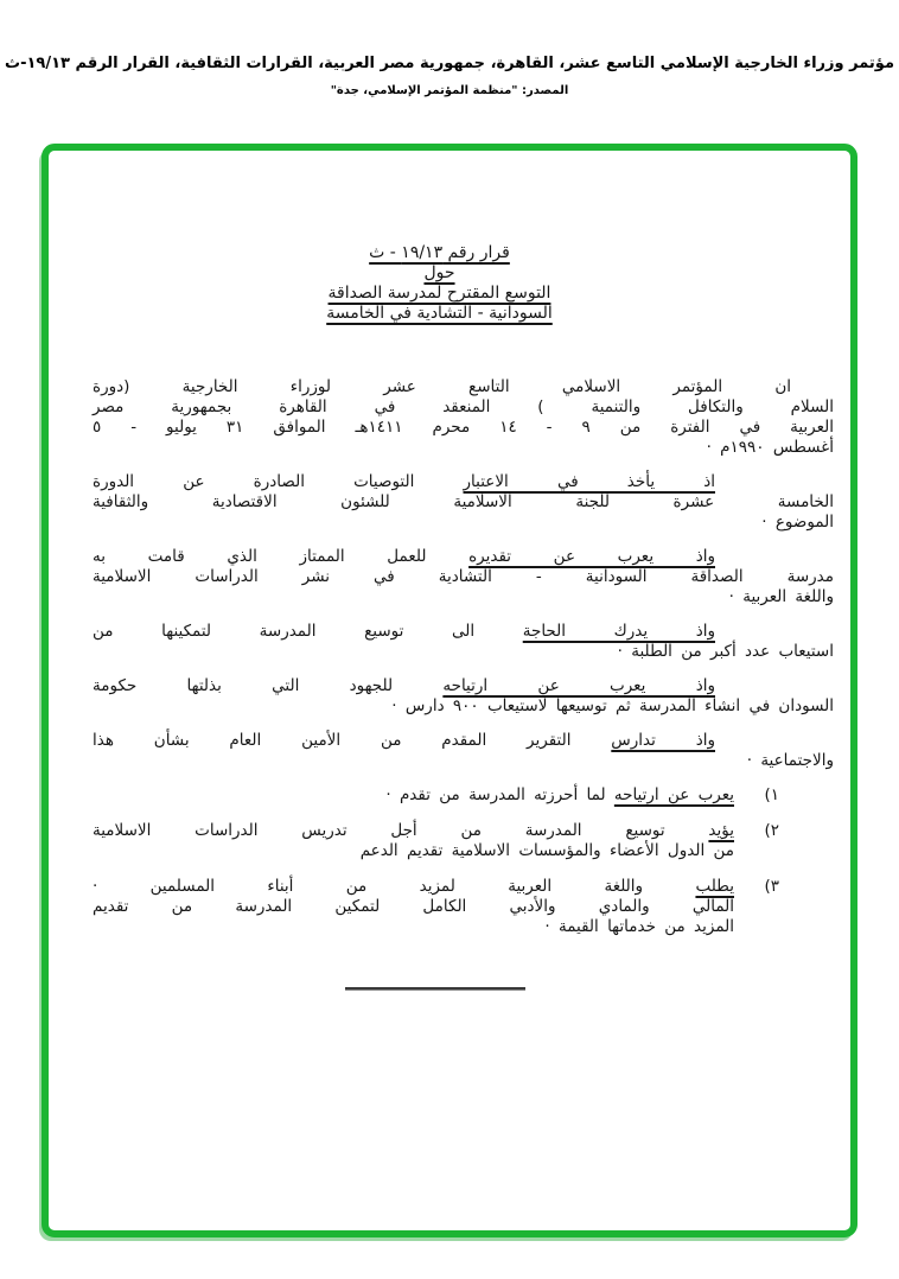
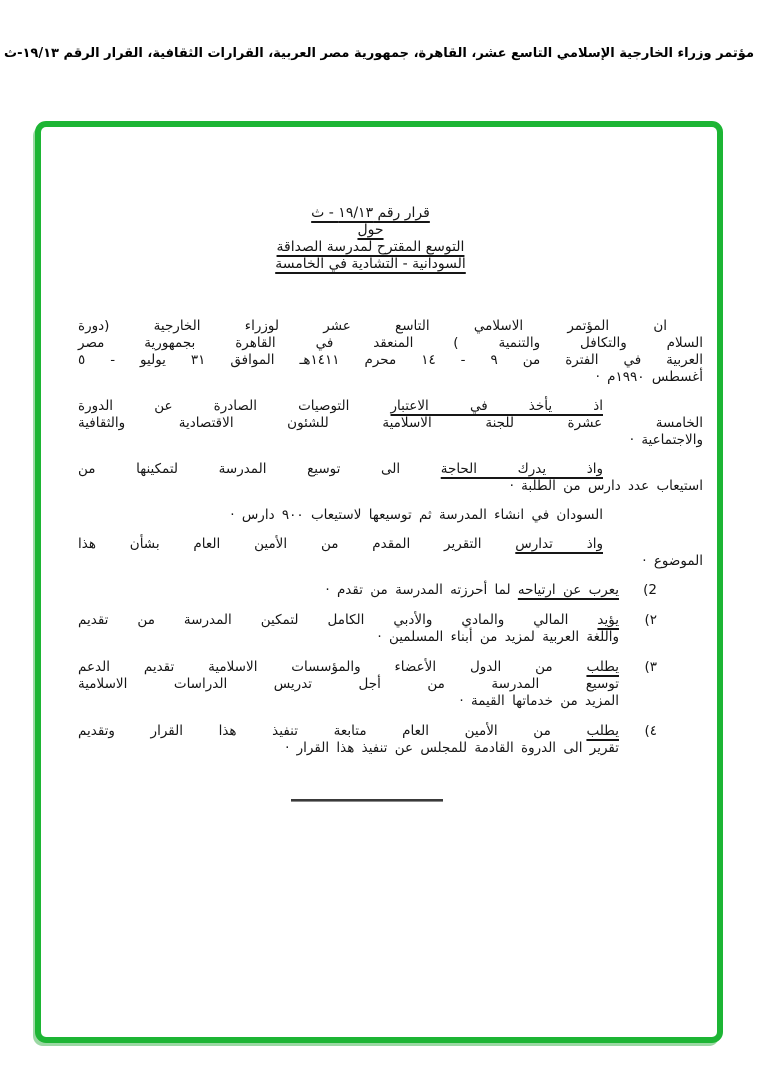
  مؤتمر وزراء الخارجية الإسلامي التاسع عشر، القاهرة، جمهورية مصر العربية، القرارات الثقافية، القرار الرقم ١٩/١٣-ث
- المصدر: "منظمة المؤتمر الإسلامي، جدة"
  قرار رقم ١٩/١٣ - ث
  حول
  التوسع المقترح لمدرسة الصداقة
  السودانية - التشادية في الخامسة
  ان المؤتمر الاسلامي التاسع عشر لوزراء الخارجية (دورة
  السلام والتكافل والتنمية ) المنعقد في القاهرة بجمهورية مصر
  العربية في الفترة من ٩ - ١٤ محرم ١٤١١هـ الموافق ٣١ يوليو - ٥
  أغسطس ١٩٩٠م ·
  اذ يأخذ في الاعتبار التوصيات الصادرة عن الدورة
  الخامسة عشرة للجنة الاسلامية للشئون الاقتصادية والثقافية
- الموضوع ·
+ والاجتماعية ·
- واذ يعرب عن تقديره للعمل الممتاز الذي قامت به
- مدرسة الصداقة السودانية - التشادية في نشر الدراسات الاسلامية
- واللغة العربية ·
  واذ يدرك الحاجة الى توسيع المدرسة لتمكينها من
- استيعاب عدد أكبر من الطلبة ·
+ استيعاب عدد دارس من الطلبة ·
- واذ يعرب عن ارتياحه للجهود التي بذلتها حكومة
  السودان في انشاء المدرسة ثم توسيعها لاستيعاب ٩٠٠ دارس ·
  واذ تدارس التقرير المقدم من الأمين العام بشأن هذا
- والاجتماعية ·
+ الموضوع ·
- ١)
+ 2)
  يعرب عن ارتياحه لما أحرزته المدرسة من تقدم ·
  ٢)
- يؤيد توسيع المدرسة من أجل تدريس الدراسات الاسلامية
+ يؤيد المالي والمادي والأدبي الكامل لتمكين المدرسة من تقديم
- من الدول الأعضاء والمؤسسات الاسلامية تقديم الدعم
+ واللغة العربية لمزيد من أبناء المسلمين ·
  ٣)
- يطلب واللغة العربية لمزيد من أبناء المسلمين ·
+ يطلب من الدول الأعضاء والمؤسسات الاسلامية تقديم الدعم
- المالي والمادي والأدبي الكامل لتمكين المدرسة من تقديم
+ توسيع المدرسة من أجل تدريس الدراسات الاسلامية
  المزيد من خدماتها القيمة ·
+ ٤)
+ يطلب من الأمين العام متابعة تنفيذ هذا القرار وتقديم
+ تقرير الى الدروة القادمة للمجلس عن تنفيذ هذا القرار ·
